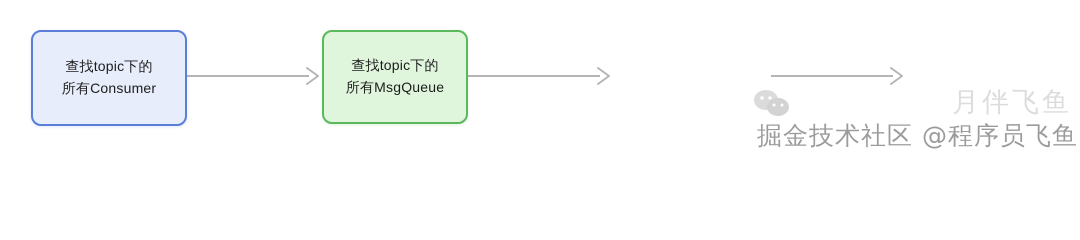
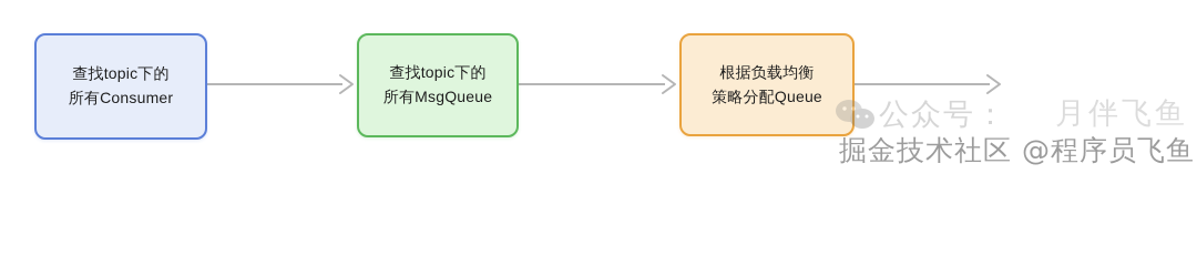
  查找topic下的
  所有Consumer
  查找topic下的
  所有MsgQueue
+ 根据负载均衡
+ 策略分配Queue
+ 公众号：
  月伴飞鱼
  掘金技术社区 @程序员飞鱼
